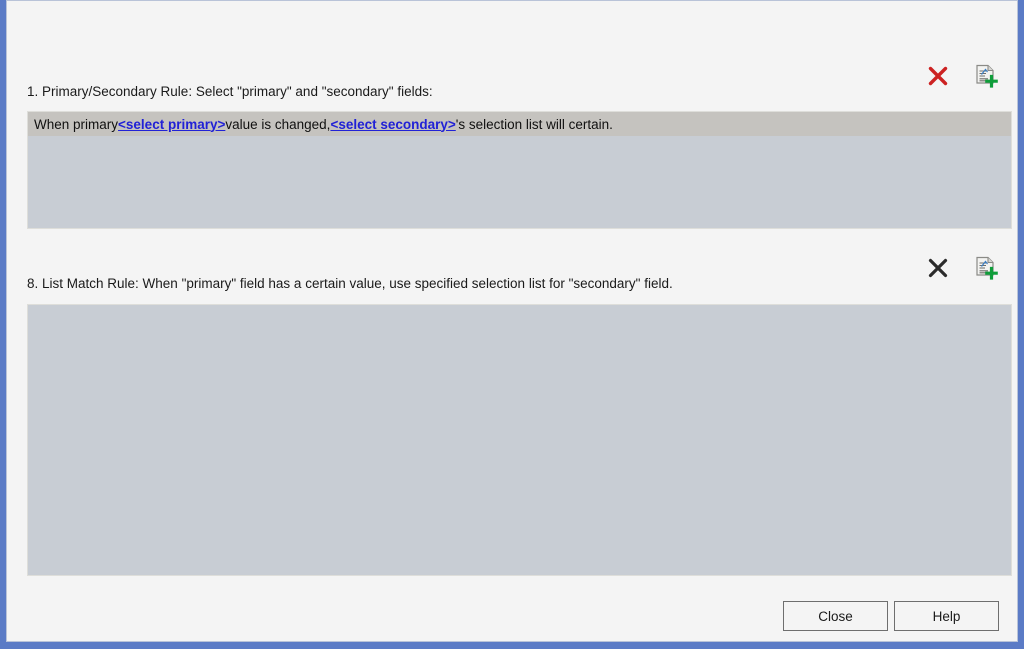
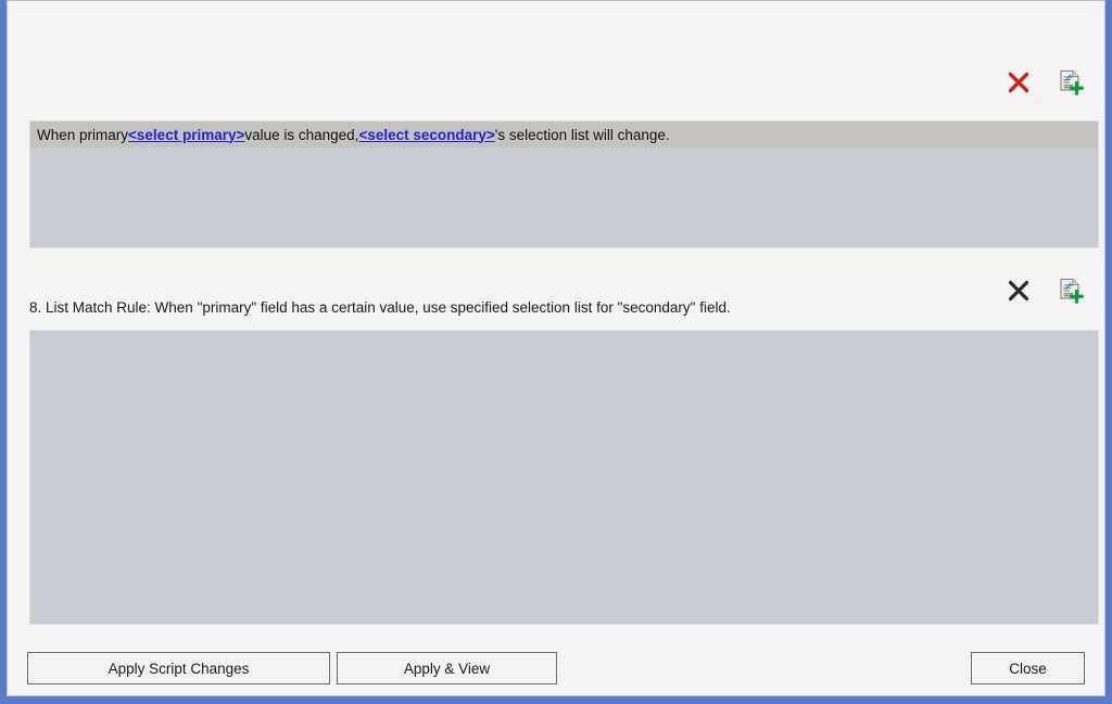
- 1. Primary/Secondary Rule: Select "primary" and "secondary" fields:
  When primary
  <select primary>
  value is changed,
  <select secondary>
- 's selection list will certain.
+ 's selection list will change.
  8. List Match Rule: When "primary" field has a certain value, use specified selection list for "secondary" field.
+ Apply Script Changes
+ Apply & View
  Close
- Help
